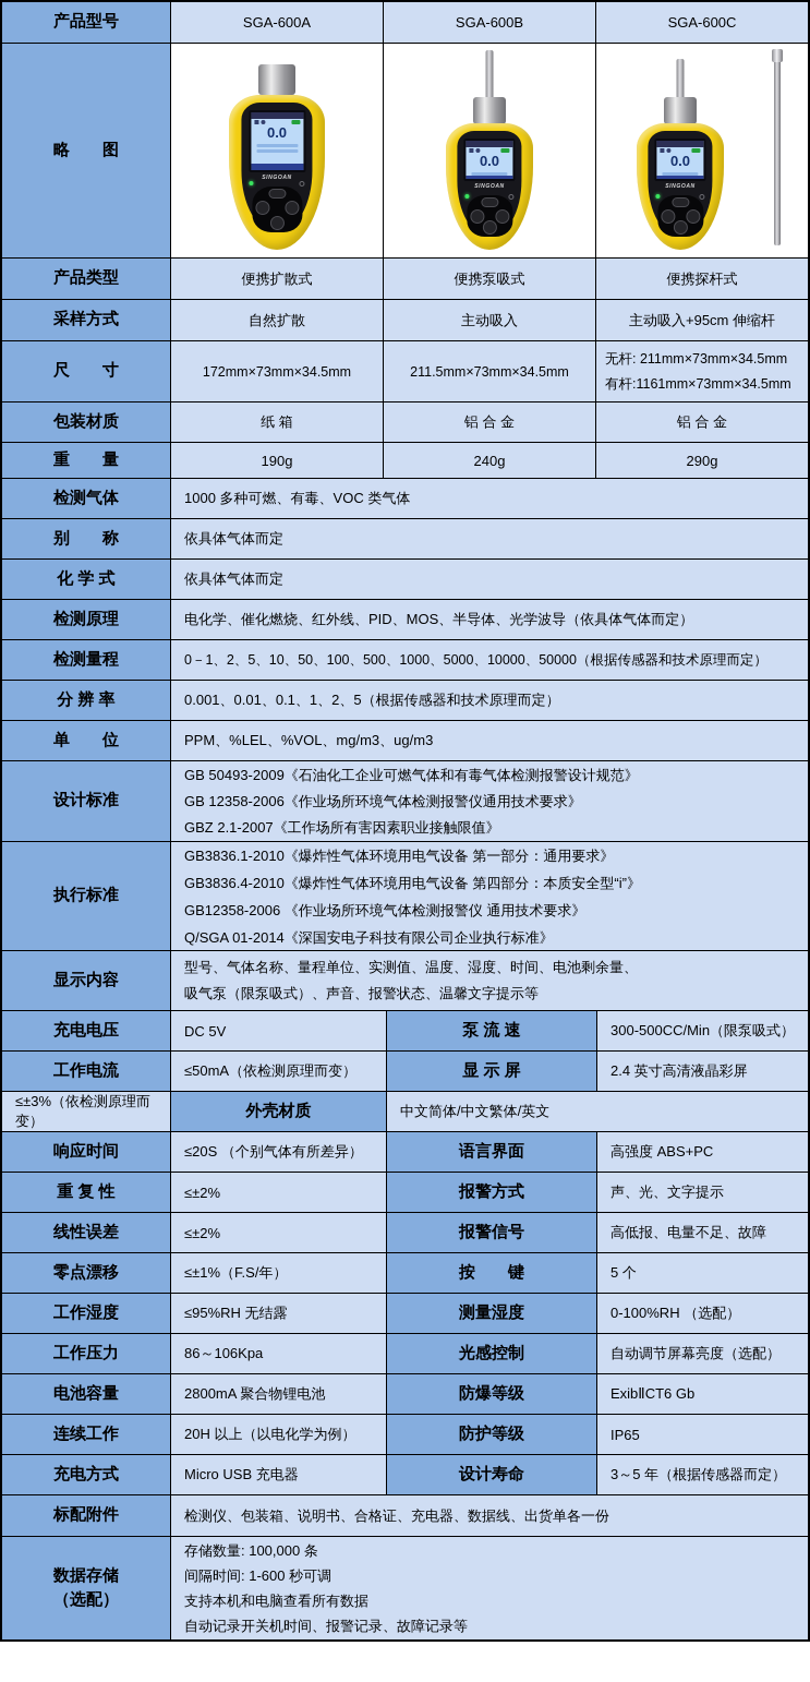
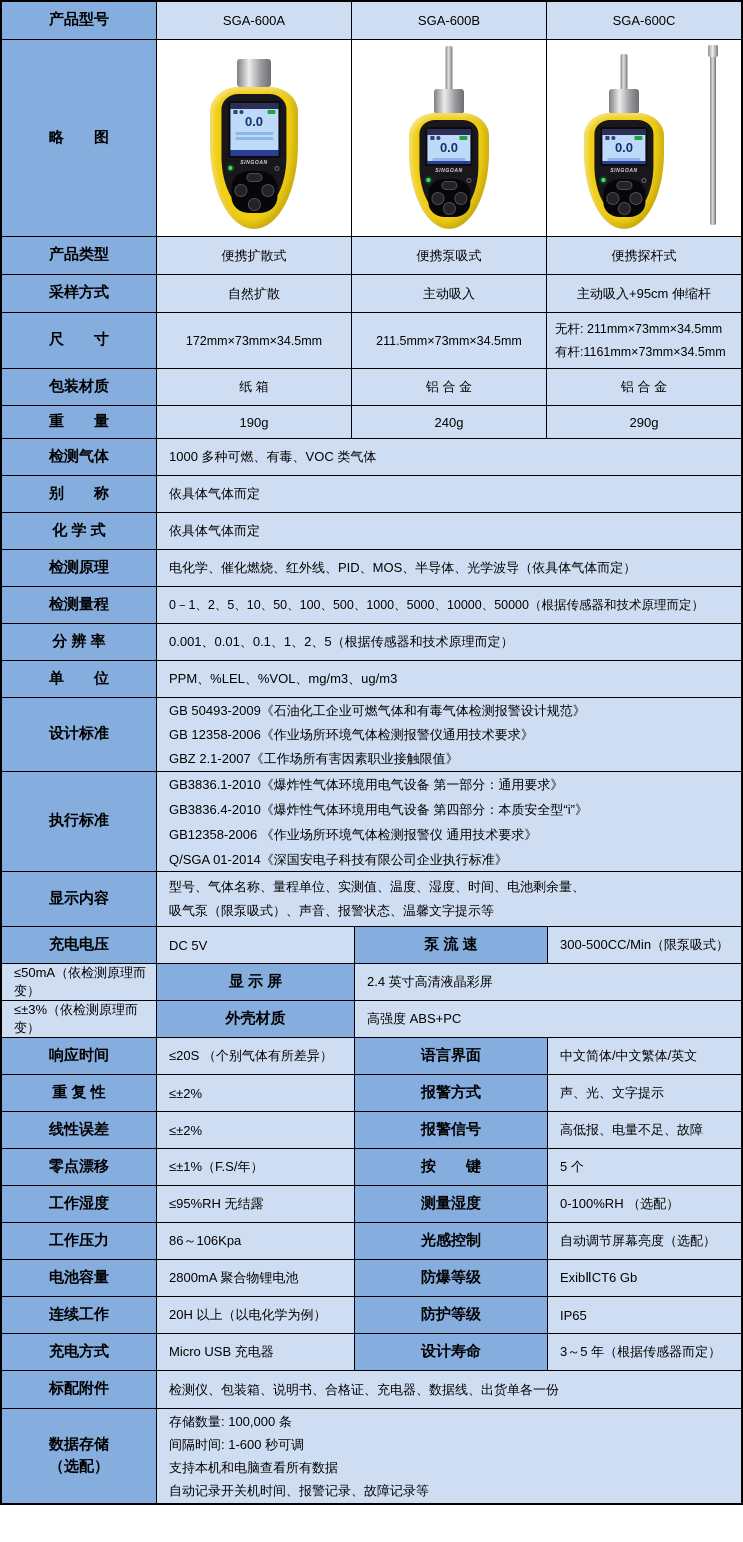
  产品型号
  SGA-600A
  SGA-600B
  SGA-600C
  略 图
  0.0
  0.0
  0.0
  产品类型
  便携扩散式
  便携泵吸式
  便携探杆式
  采样方式
  自然扩散
  主动吸入
  主动吸入+95cm 伸缩杆
  尺 寸
  172mm×73mm×34.5mm
  211.5mm×73mm×34.5mm
  无杆: 211mm×73mm×34.5mm
  有杆:1161mm×73mm×34.5mm
  包装材质
  纸 箱
  铝 合 金
  铝 合 金
  重 量
  190g
  240g
  290g
  检测气体
  1000 多种可燃、有毒、VOC 类气体
  别 称
  依具体气体而定
  化 学 式
  依具体气体而定
  检测原理
  电化学、催化燃烧、红外线、PID、MOS、半导体、光学波导（依具体气体而定）
  检测量程
  0－1、2、5、10、50、100、500、1000、5000、10000、50000（根据传感器和技术原理而定）
  分 辨 率
  0.001、0.01、0.1、1、2、5（根据传感器和技术原理而定）
  单 位
  PPM、%LEL、%VOL、mg/m3、ug/m3
  设计标准
  GB 50493-2009《石油化工企业可燃气体和有毒气体检测报警设计规范》
  GB 12358-2006《作业场所环境气体检测报警仪通用技术要求》
  GBZ 2.1-2007《工作场所有害因素职业接触限值》
  执行标准
  GB3836.1-2010《爆炸性气体环境用电气设备 第一部分：通用要求》
  GB3836.4-2010《爆炸性气体环境用电气设备 第四部分：本质安全型“i”》
  GB12358-2006 《作业场所环境气体检测报警仪 通用技术要求》
  Q/SGA 01-2014《深国安电子科技有限公司企业执行标准》
  显示内容
  型号、气体名称、量程单位、实测值、温度、湿度、时间、电池剩余量、
  吸气泵（限泵吸式）、声音、报警状态、温馨文字提示等
  充电电压
  DC 5V
  泵 流 速
  300-500CC/Min（限泵吸式）
- 工作电流
  ≤50mA（依检测原理而变）
  显 示 屏
  2.4 英寸高清液晶彩屏
  ≤±3%（依检测原理而变）
  外壳材质
- 中文简体/中文繁体/英文
+ 高强度 ABS+PC
  响应时间
  ≤20S （个别气体有所差异）
  语言界面
- 高强度 ABS+PC
+ 中文简体/中文繁体/英文
  重 复 性
  ≤±2%
  报警方式
  声、光、文字提示
  线性误差
  ≤±2%
  报警信号
  高低报、电量不足、故障
  零点漂移
  ≤±1%（F.S/年）
  按 键
  5 个
  工作湿度
  ≤95%RH 无结露
  测量湿度
  0-100%RH （选配）
  工作压力
  86～106Kpa
  光感控制
  自动调节屏幕亮度（选配）
  电池容量
  2800mA 聚合物锂电池
  防爆等级
  ExibⅡCT6 Gb
  连续工作
  20H 以上（以电化学为例）
  防护等级
  IP65
  充电方式
  Micro USB 充电器
  设计寿命
  3～5 年（根据传感器而定）
  标配附件
  检测仪、包装箱、说明书、合格证、充电器、数据线、出货单各一份
  数据存储
  （选配）
  存储数量: 100,000 条
  间隔时间: 1-600 秒可调
  支持本机和电脑查看所有数据
  自动记录开关机时间、报警记录、故障记录等
